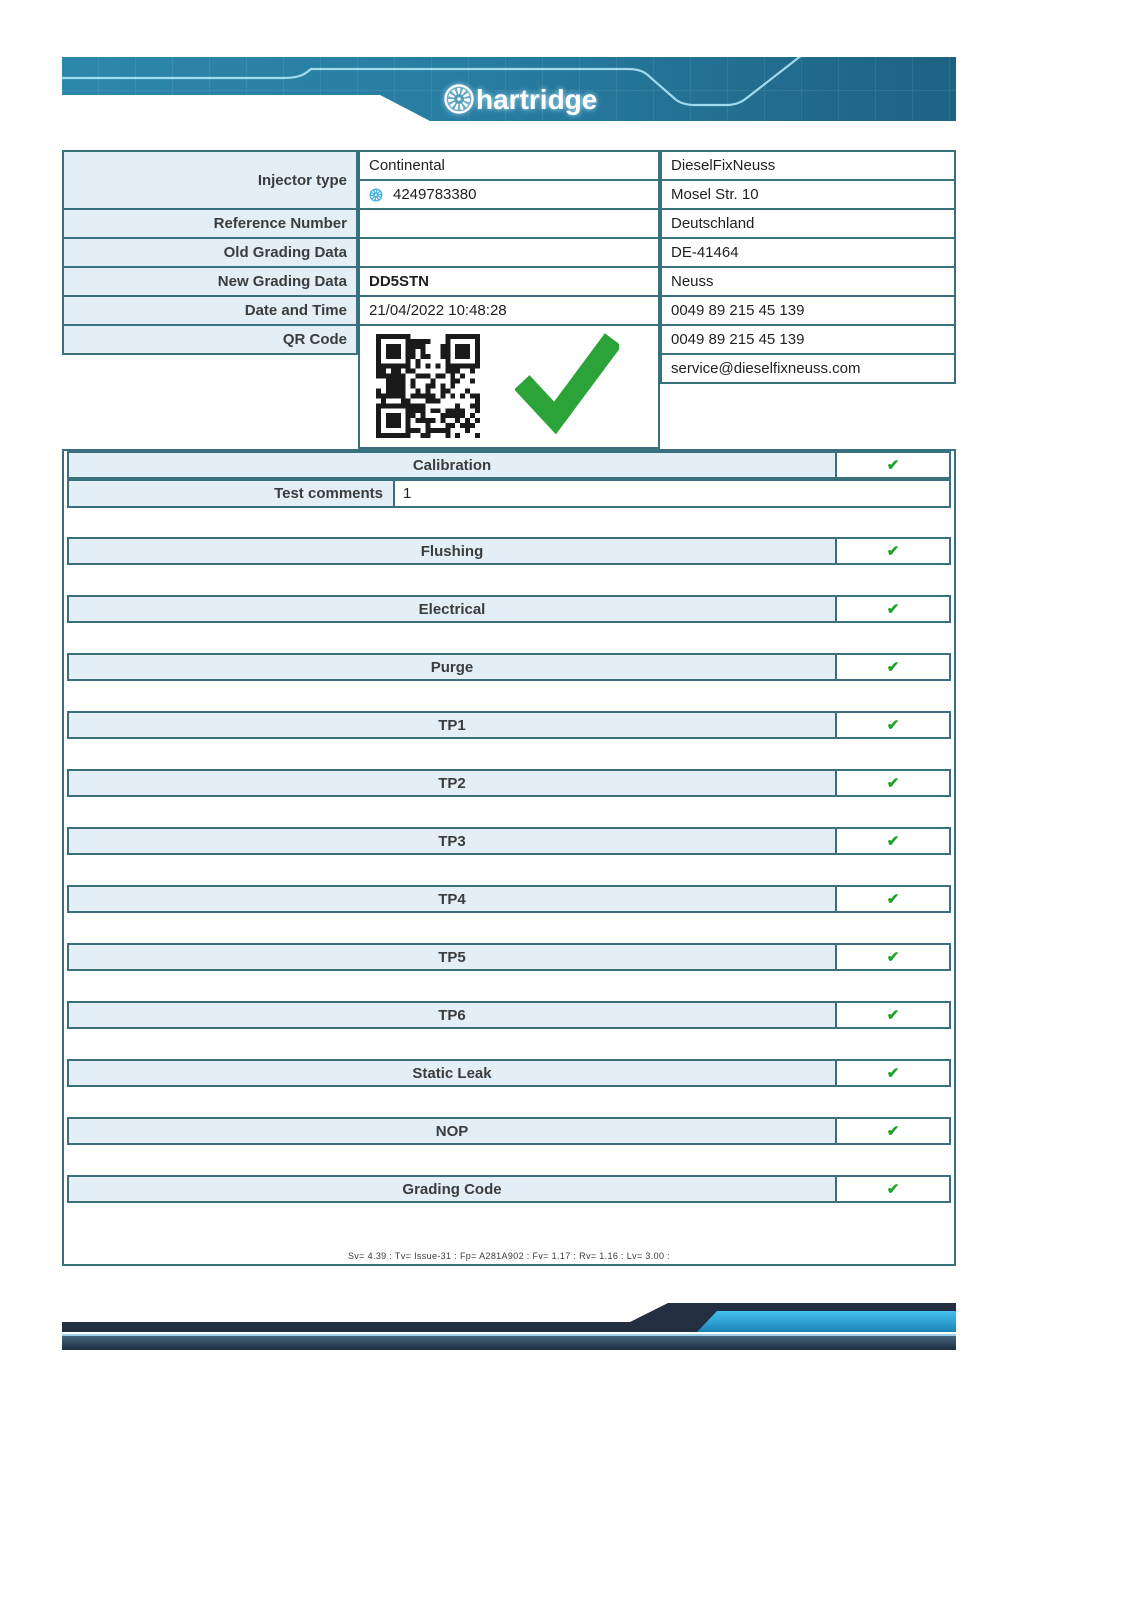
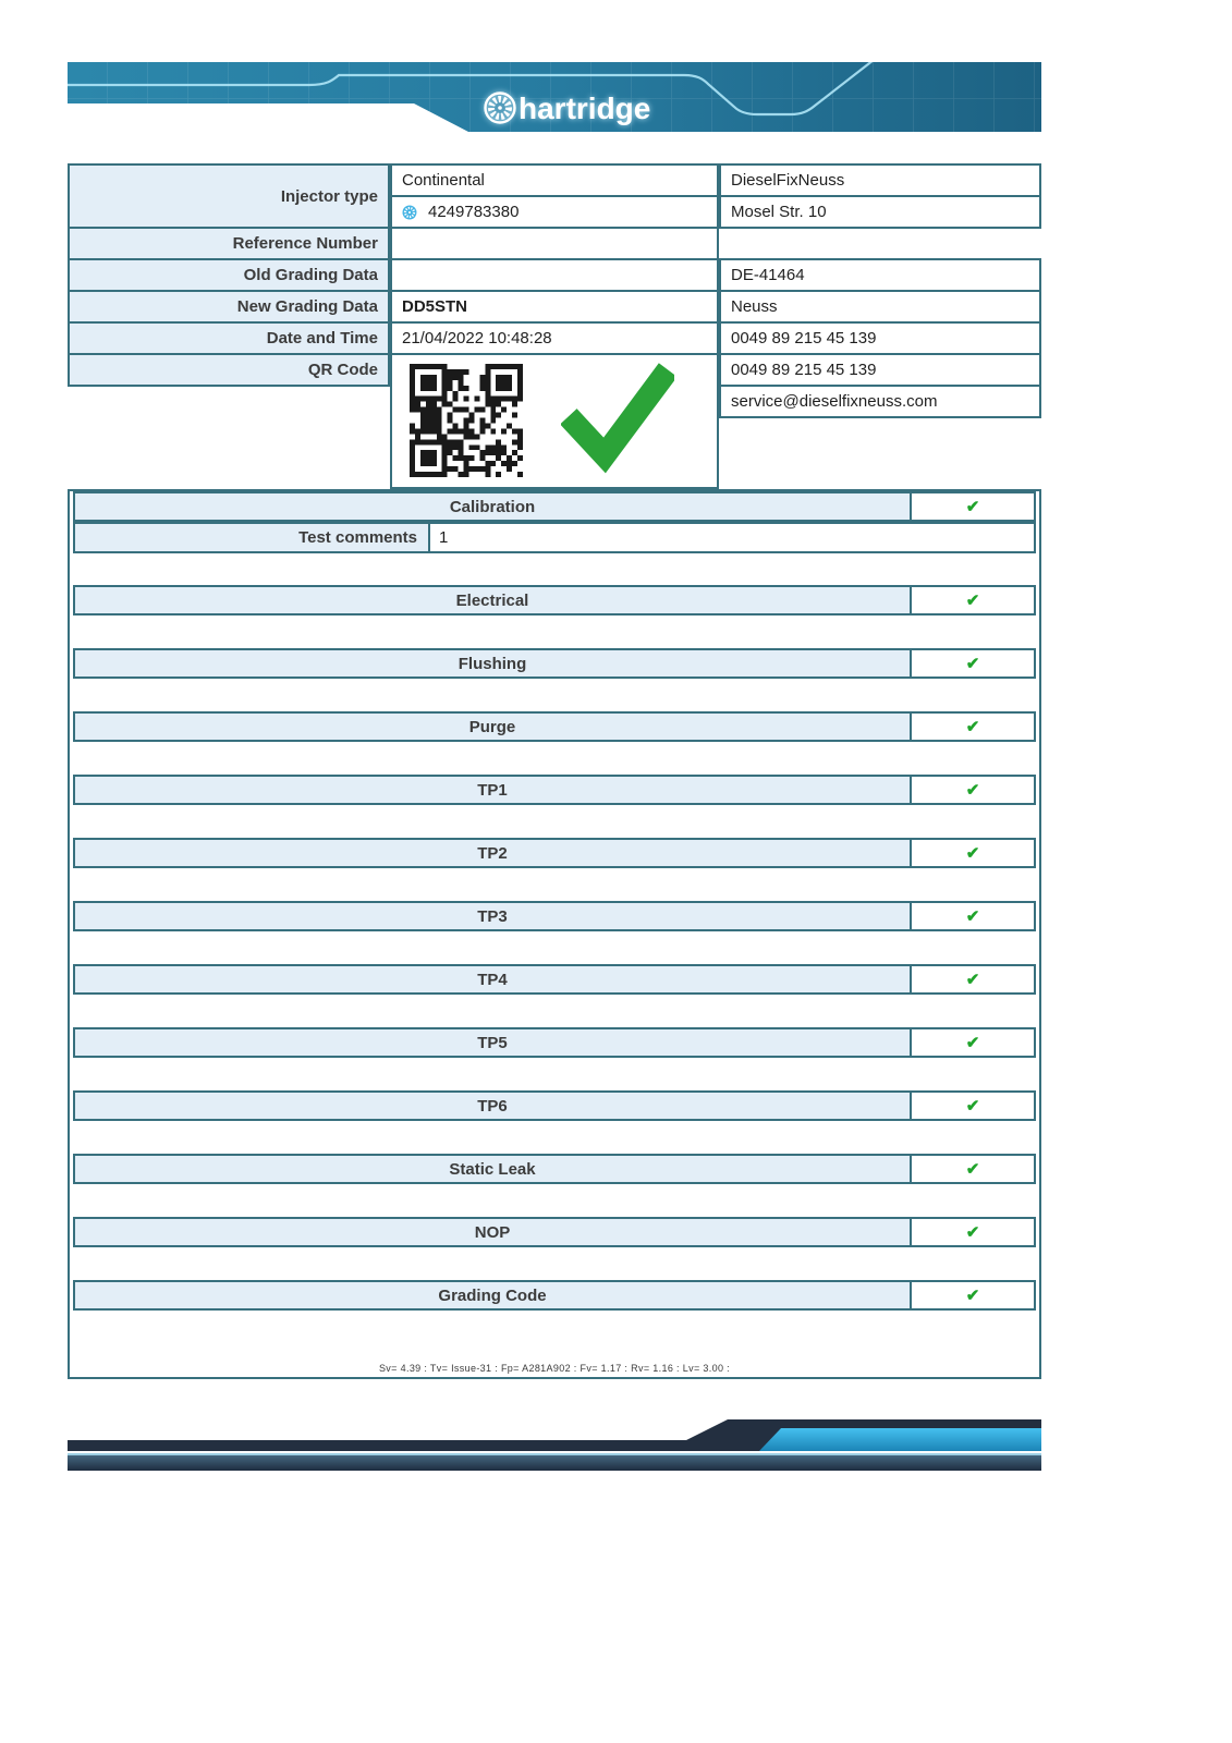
  hartridge
  Injector type
  Reference Number
  Old Grading Data
  New Grading Data
  Date and Time
  QR Code
  Continental
  4249783380
  DD5STN
  21/04/2022 10:48:28
  DieselFixNeuss
  Mosel Str. 10
- Deutschland
  DE-41464
  Neuss
  0049 89 215 45 139
  0049 89 215 45 139
  service@dieselfixneuss.com
  Calibration
  ✔
  Test comments
  1
- Flushing
+ Electrical
  ✔
- Electrical
+ Flushing
  ✔
  Purge
  ✔
  TP1
  ✔
  TP2
  ✔
  TP3
  ✔
  TP4
  ✔
  TP5
  ✔
  TP6
  ✔
  Static Leak
  ✔
  NOP
  ✔
  Grading Code
  ✔
  Sv= 4.39 : Tv= Issue-31 : Fp= A281A902 : Fv= 1.17 : Rv= 1.16 : Lv= 3.00 :
